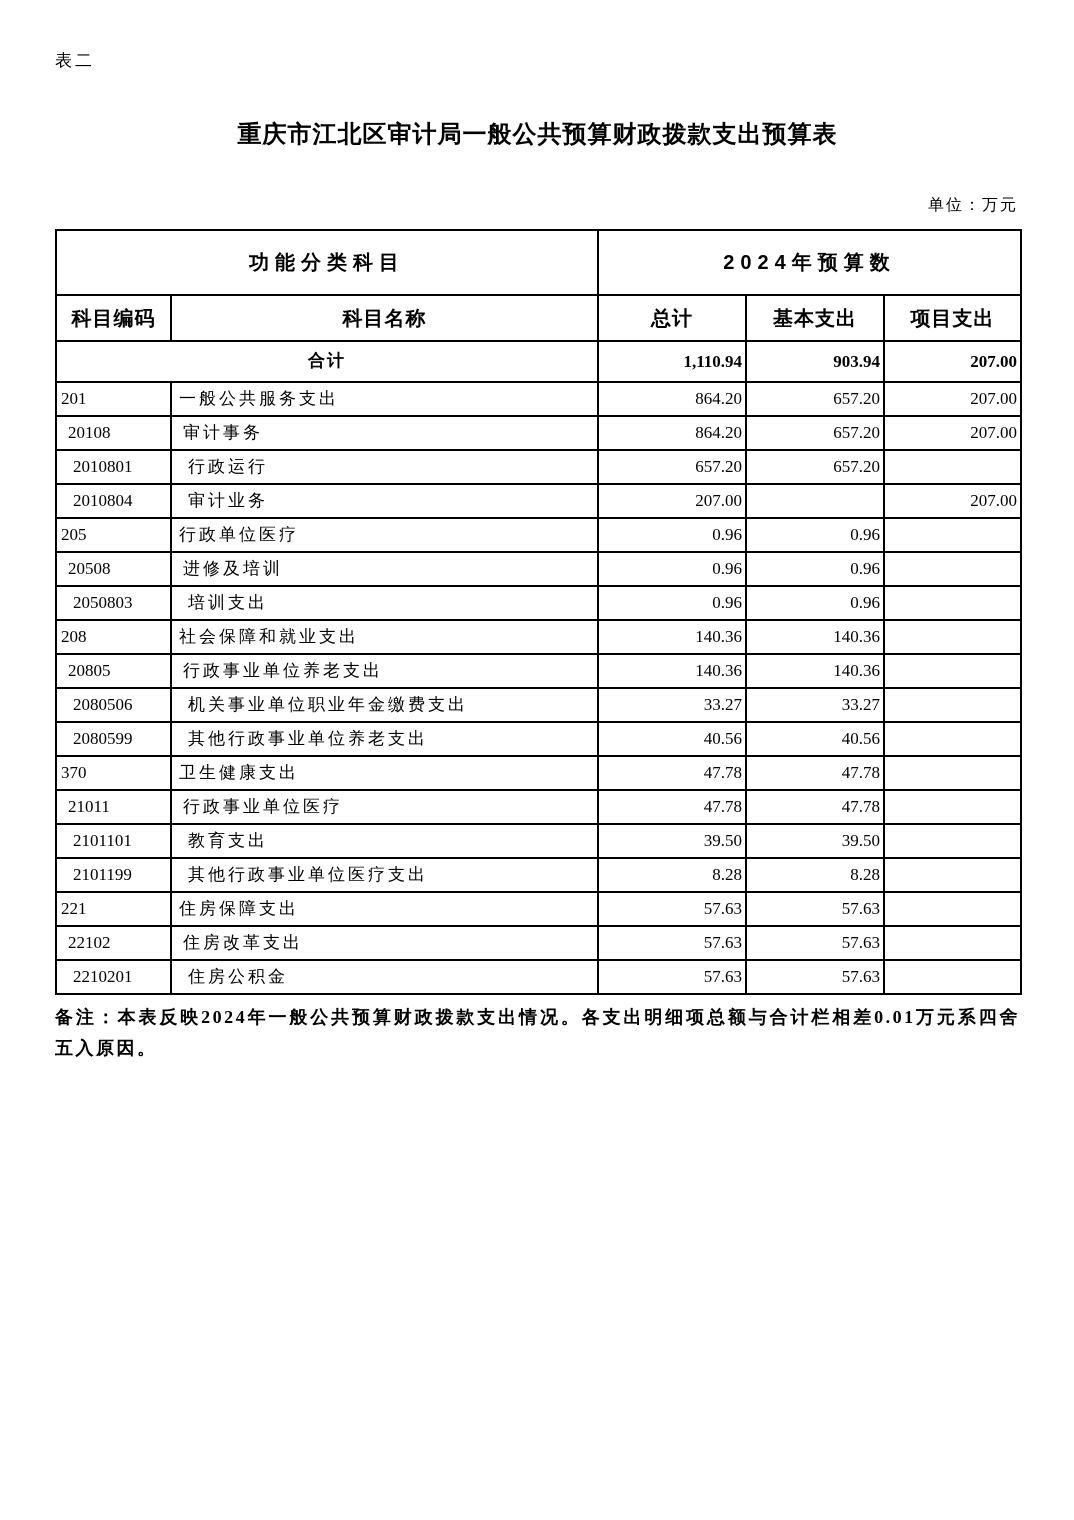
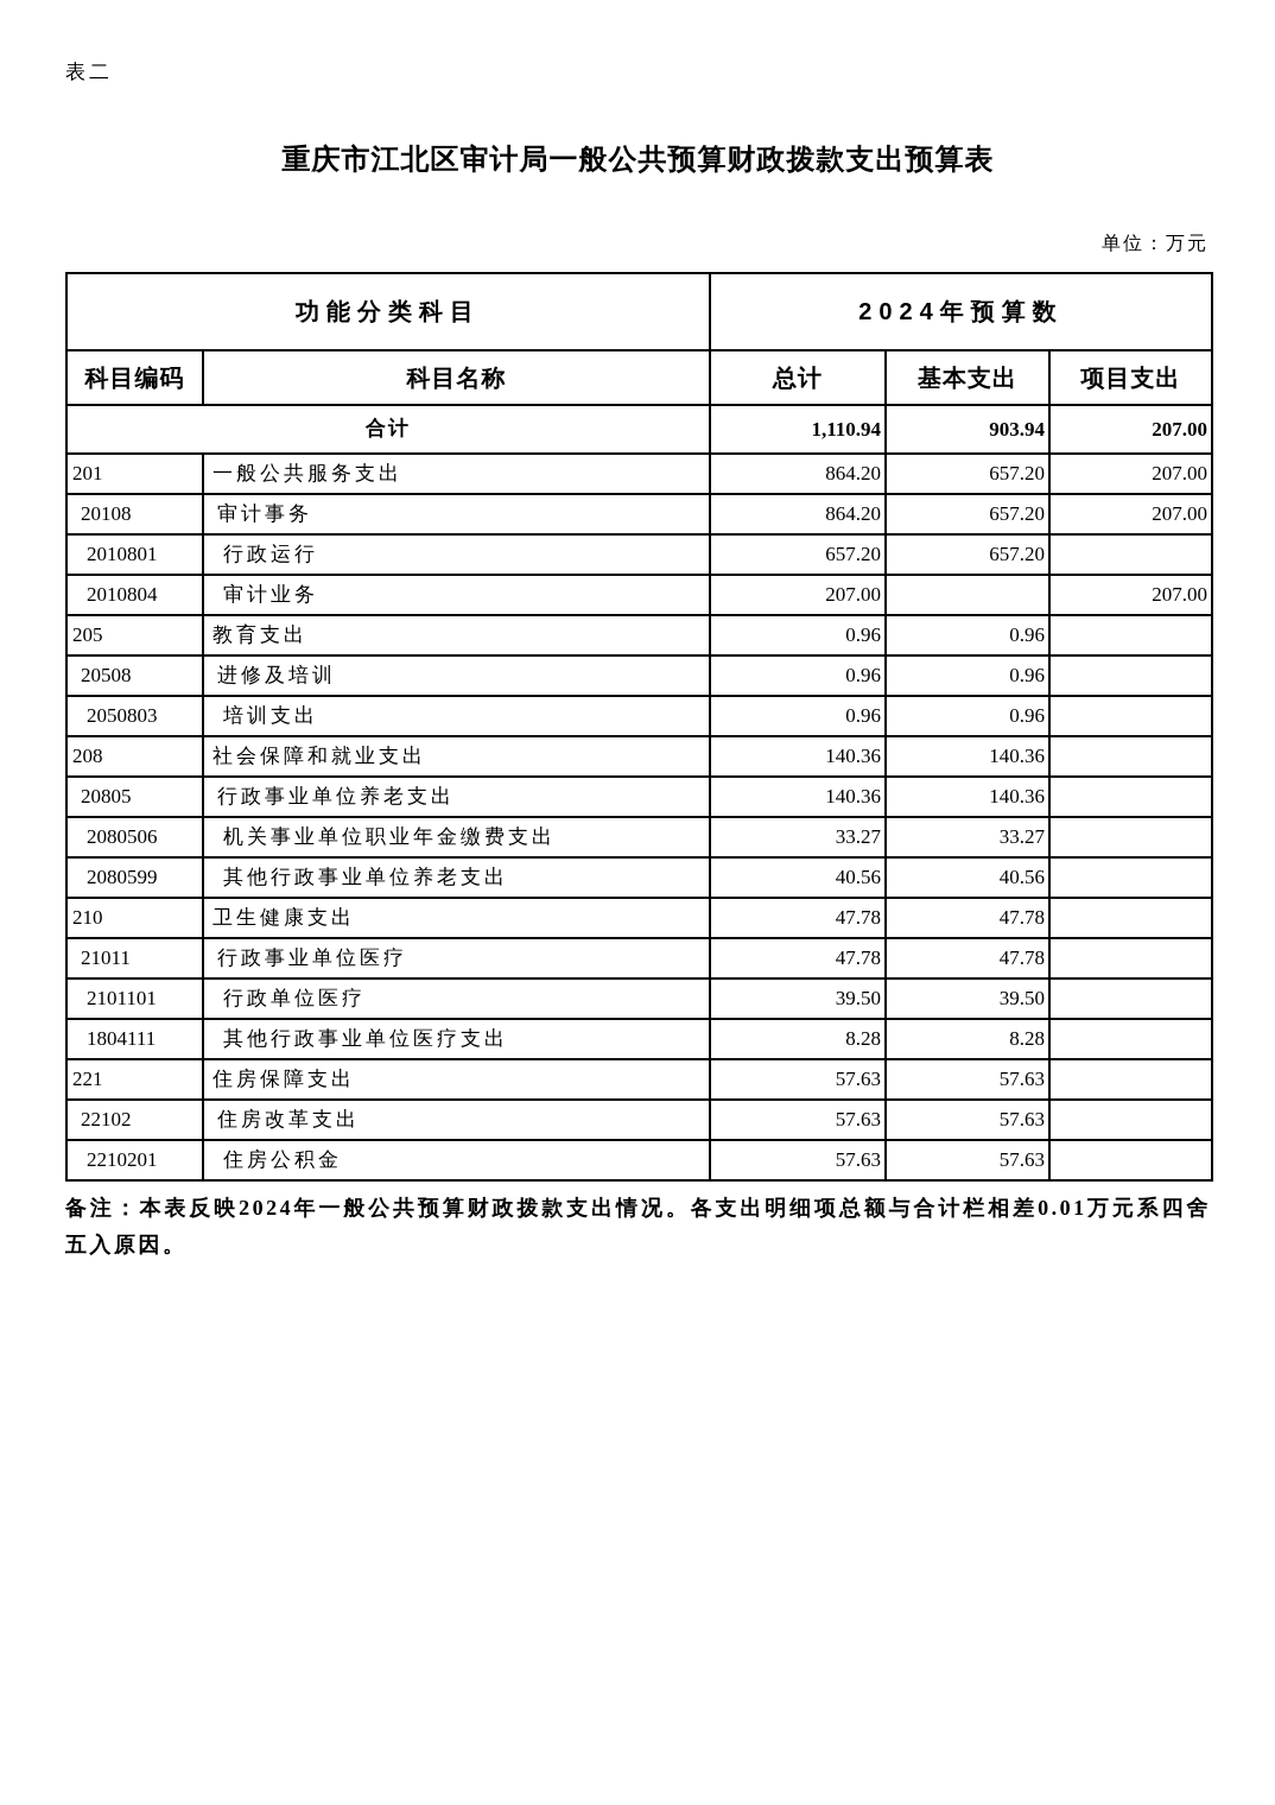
  表二
  重庆市江北区审计局一般公共预算财政拨款支出预算表
  单位：万元
  功能分类科目	2024年预算数
  科目编码	科目名称	总计	基本支出	项目支出
  合计	1,110.94	903.94	207.00
  201	一般公共服务支出	864.20	657.20	207.00
  20108	审计事务	864.20	657.20	207.00
  2010801	行政运行	657.20	657.20
  2010804	审计业务	207.00		207.00
- 205	行政单位医疗	0.96	0.96
+ 205	教育支出	0.96	0.96
  20508	进修及培训	0.96	0.96
  2050803	培训支出	0.96	0.96
  208	社会保障和就业支出	140.36	140.36
  20805	行政事业单位养老支出	140.36	140.36
  2080506	机关事业单位职业年金缴费支出	33.27	33.27
  2080599	其他行政事业单位养老支出	40.56	40.56
- 370	卫生健康支出	47.78	47.78
+ 210	卫生健康支出	47.78	47.78
  21011	行政事业单位医疗	47.78	47.78
- 2101101	教育支出	39.50	39.50
+ 2101101	行政单位医疗	39.50	39.50
- 2101199	其他行政事业单位医疗支出	8.28	8.28
+ 1804111	其他行政事业单位医疗支出	8.28	8.28
  221	住房保障支出	57.63	57.63
  22102	住房改革支出	57.63	57.63
  2210201	住房公积金	57.63	57.63
  备注：本表反映2024年一般公共预算财政拨款支出情况。各支出明细项总额与合计栏相差0.01万元系四舍五入原因。
